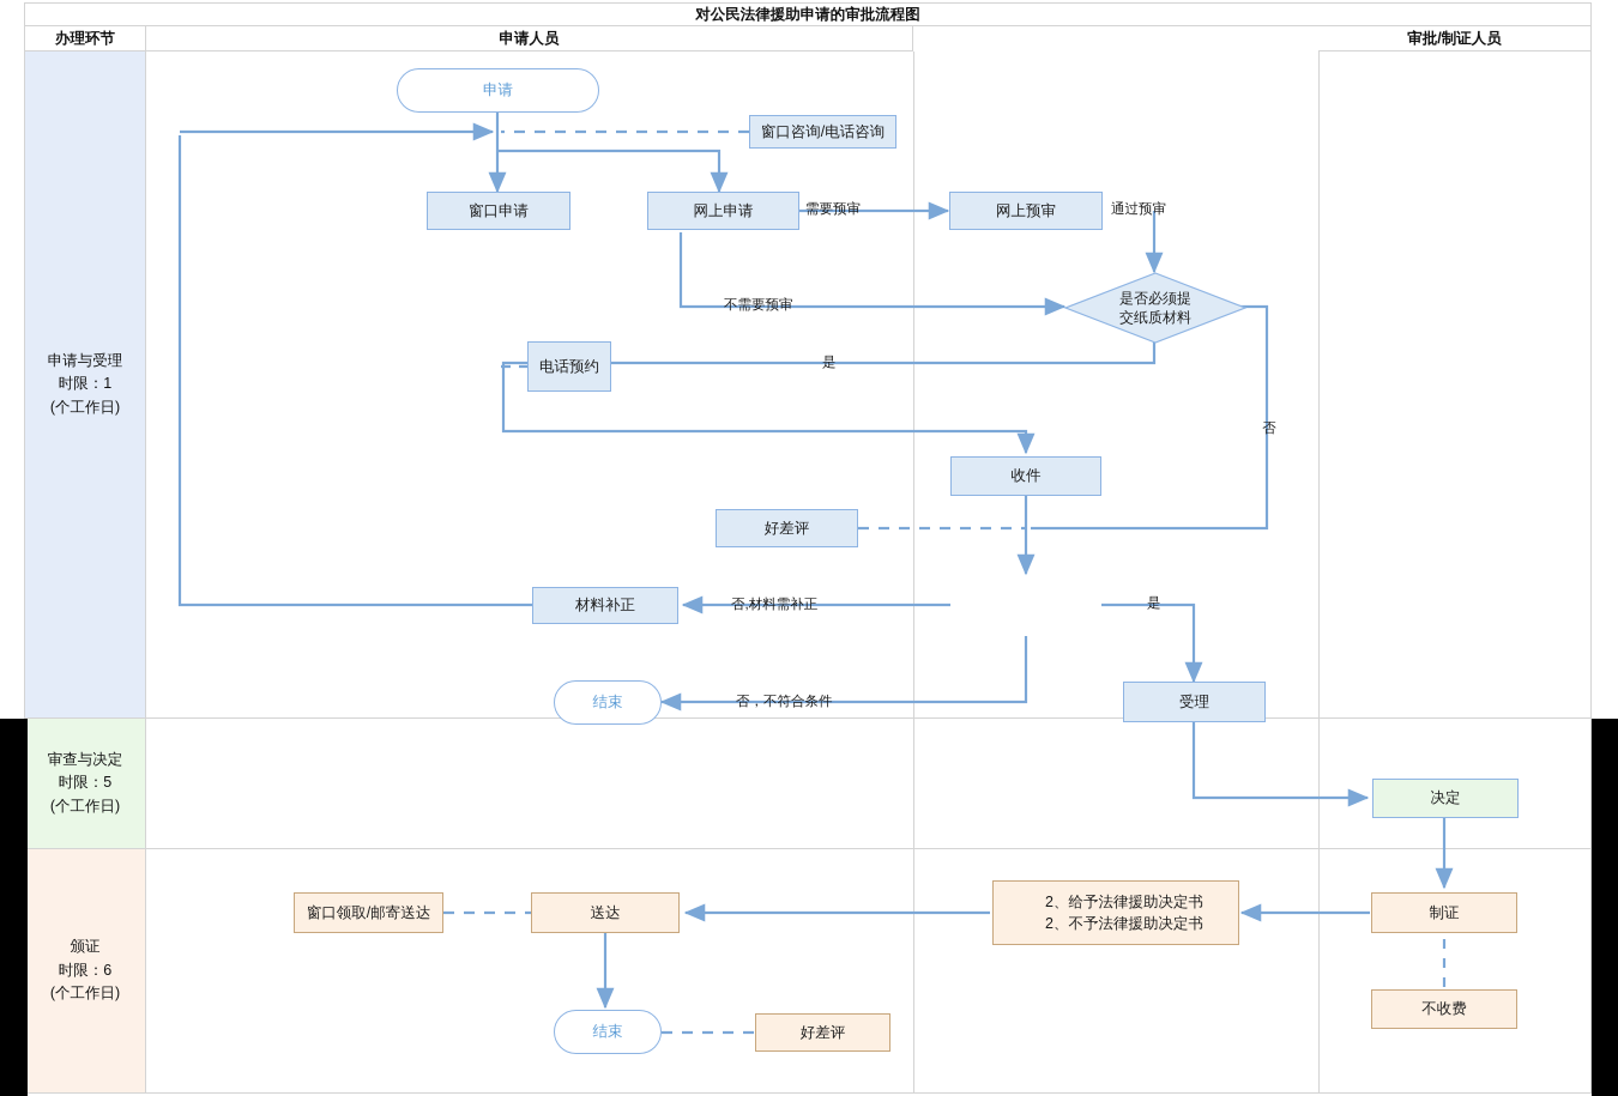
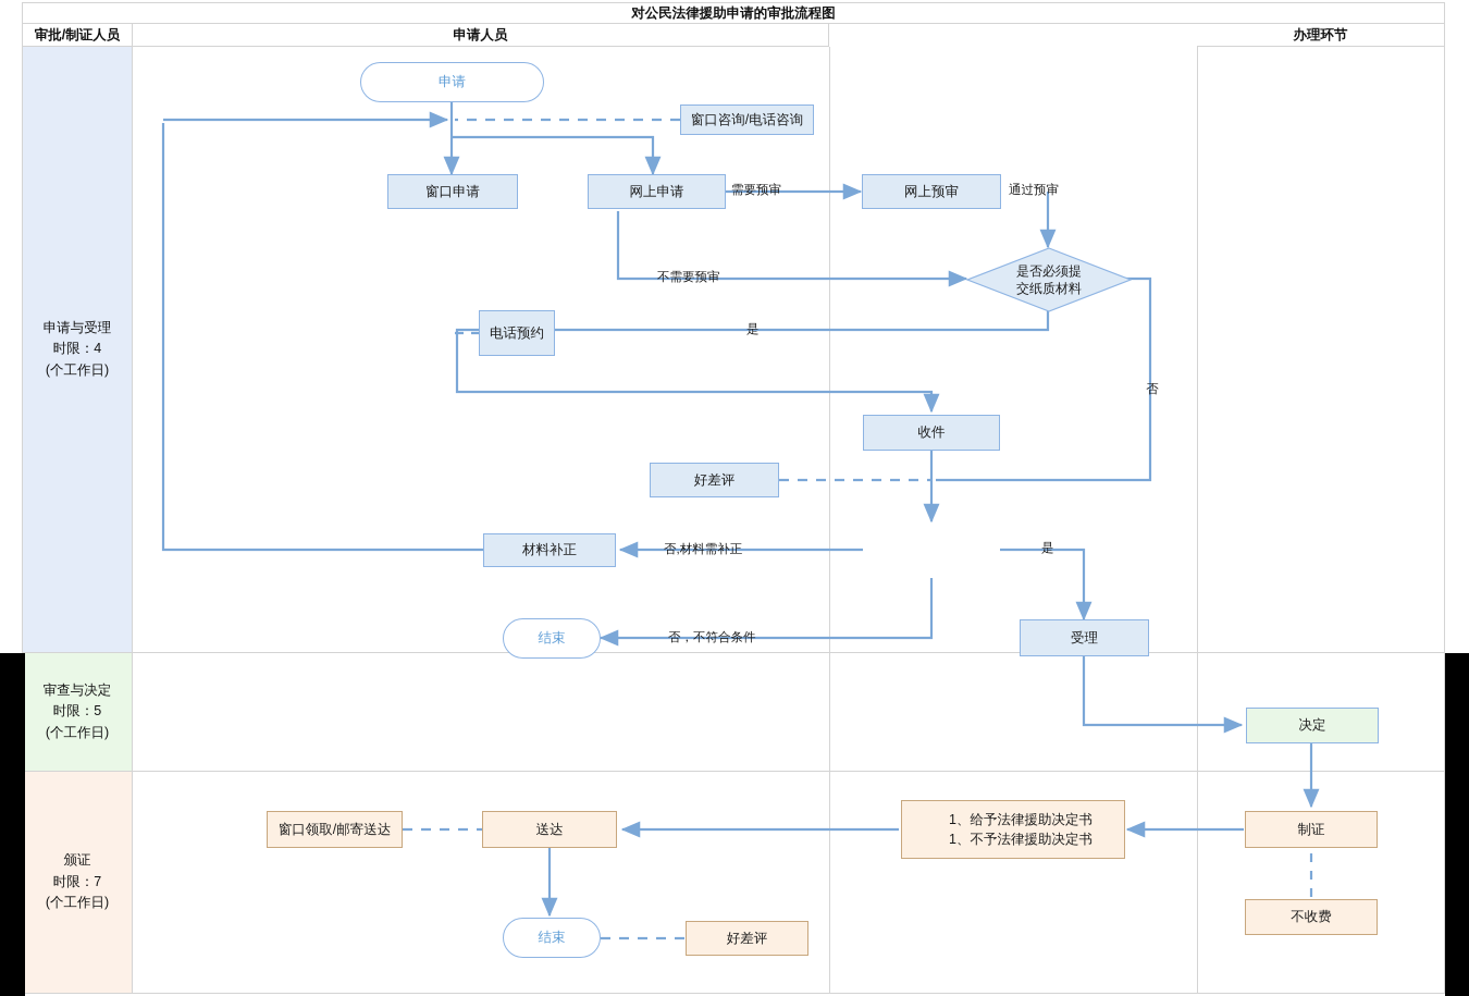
  对公民法律援助申请的审批流程图
- 办理环节
+ 审批/制证人员
  申请人员
- 审批/制证人员
+ 办理环节
  申请与受理
- 时限：1
+ 时限：4
  (个工作日)
  审查与决定
  时限：5
  (个工作日)
  颁证
- 时限：6
+ 时限：7
  (个工作日)
  申请
  窗口咨询/电话咨询
  窗口申请
  网上申请
  网上预审
  电话预约
  是否必须提
  交纸质材料
  收件
  好差评
  材料补正
  结束
  受理
  决定
  制证
  不收费
- 2、给予法律援助决定书
+ 1、给予法律援助决定书
- 2、不予法律援助决定书
+ 1、不予法律援助决定书
  送达
  窗口领取/邮寄送达
  结束
  好差评
  需要预审
  不需要预审
  通过预审
  是
  是
  否,材料需补正
  否，不符合条件
